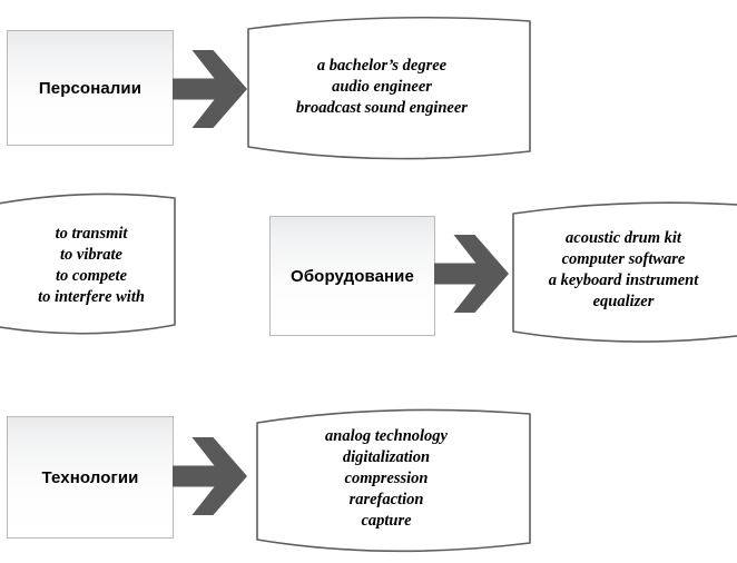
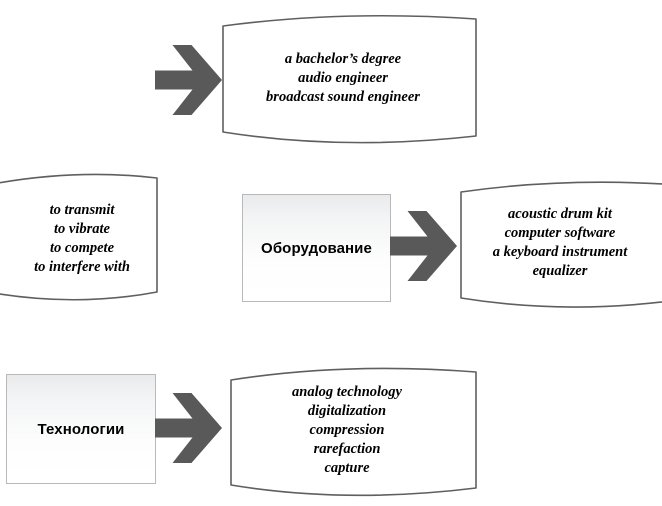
- Персоналии
  a bachelor’s degree
  audio engineer
  broadcast sound engineer
  to transmit
  to vibrate
  to compete
  to interfere with
  Оборудование
  acoustic drum kit
  computer software
  a keyboard instrument
  equalizer
  Технологии
  analog technology
  digitalization
  compression
  rarefaction
  capture
